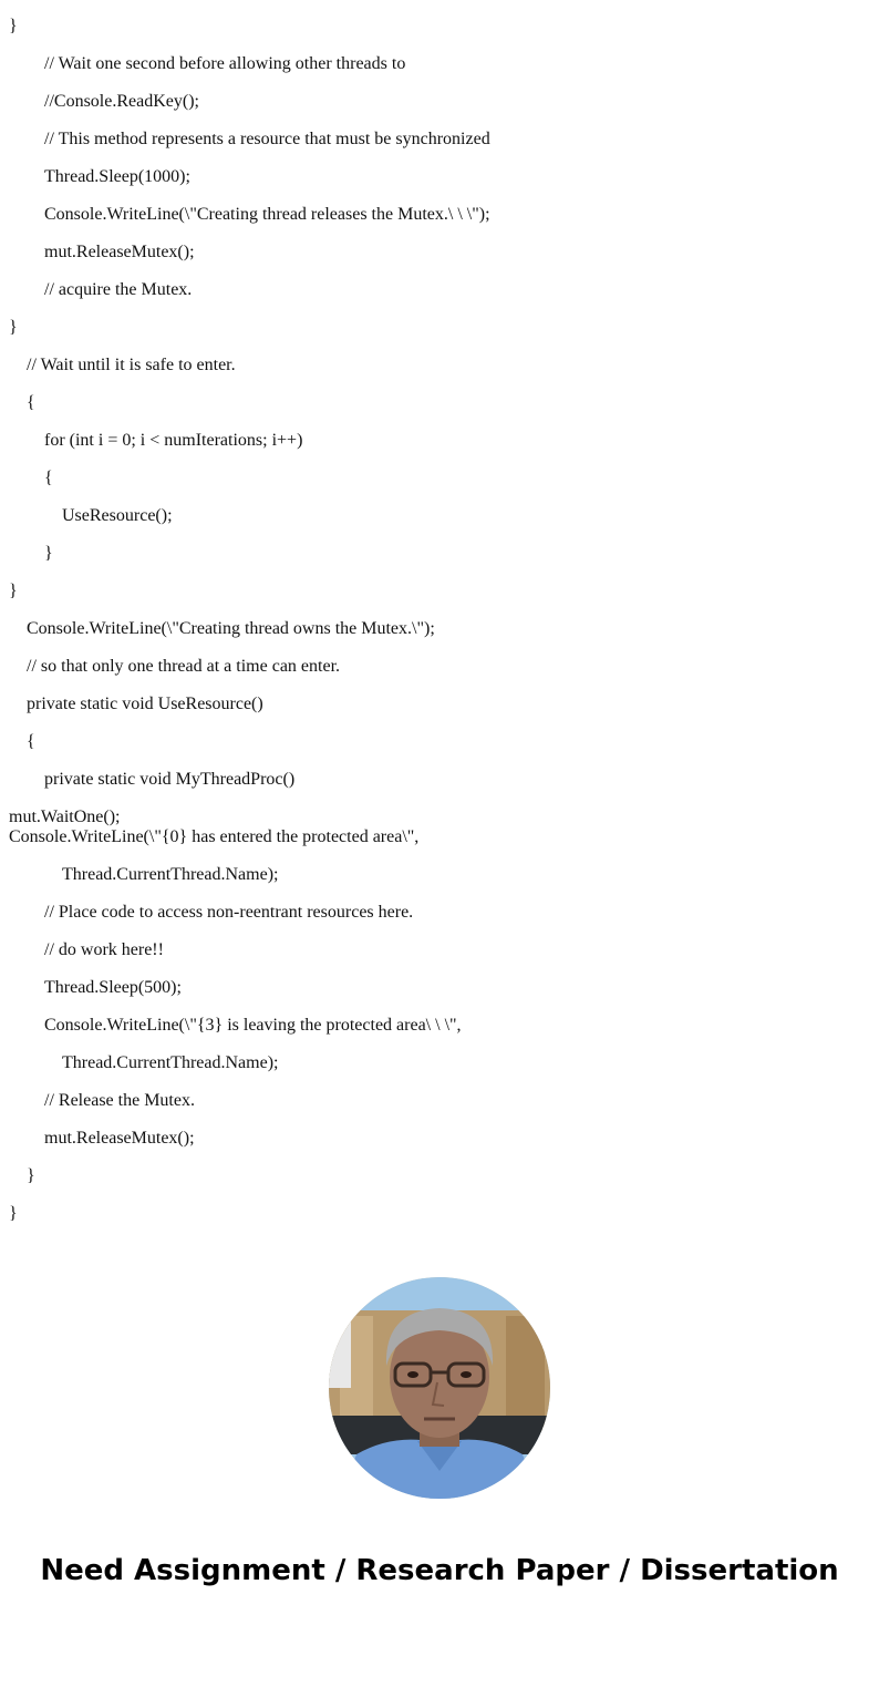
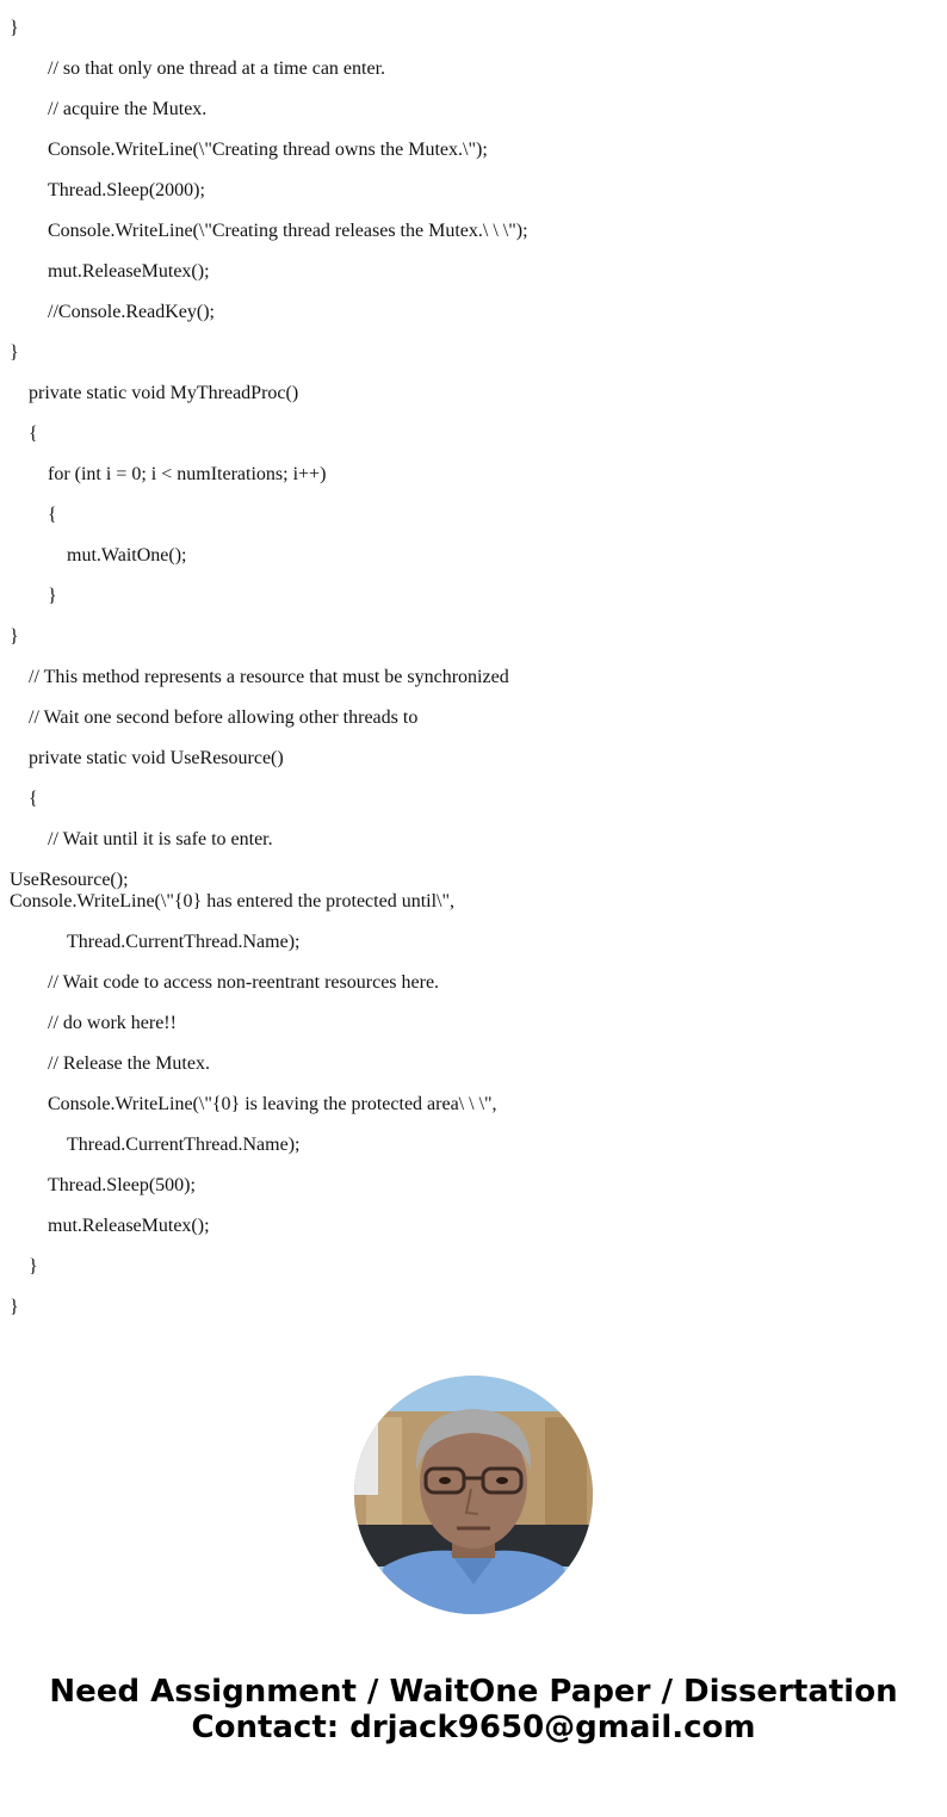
  }
- // Wait one second before allowing other threads to
+ // so that only one thread at a time can enter.
- //Console.ReadKey();
+ // acquire the Mutex.
- // This method represents a resource that must be synchronized
+ Console.WriteLine(\"Creating thread owns the Mutex.\");
- Thread.Sleep(1000);
+ Thread.Sleep(2000);
  Console.WriteLine(\"Creating thread releases the Mutex.\ \ \");
  mut.ReleaseMutex();
- // acquire the Mutex.
+ //Console.ReadKey();
  }
- // Wait until it is safe to enter.
+ private static void MyThreadProc()
  {
  for (int i = 0; i < numIterations; i++)
  {
- UseResource();
+ mut.WaitOne();
  }
  }
- Console.WriteLine(\"Creating thread owns the Mutex.\");
+ // This method represents a resource that must be synchronized
- // so that only one thread at a time can enter.
+ // Wait one second before allowing other threads to
  private static void UseResource()
  {
- private static void MyThreadProc()
+ // Wait until it is safe to enter.
- mut.WaitOne();
+ UseResource();
- Console.WriteLine(\"{0} has entered the protected area\",
+ Console.WriteLine(\"{0} has entered the protected until\",
  Thread.CurrentThread.Name);
- // Place code to access non-reentrant resources here.
+ // Wait code to access non-reentrant resources here.
  // do work here!!
- Thread.Sleep(500);
+ // Release the Mutex.
- Console.WriteLine(\"{3} is leaving the protected area\ \ \",
+ Console.WriteLine(\"{0} is leaving the protected area\ \ \",
  Thread.CurrentThread.Name);
- // Release the Mutex.
+ Thread.Sleep(500);
  mut.ReleaseMutex();
  }
  }
- Need Assignment / Research Paper / Dissertation
+ Need Assignment / WaitOne Paper / Dissertation
+ Contact: drjack9650@gmail.com
